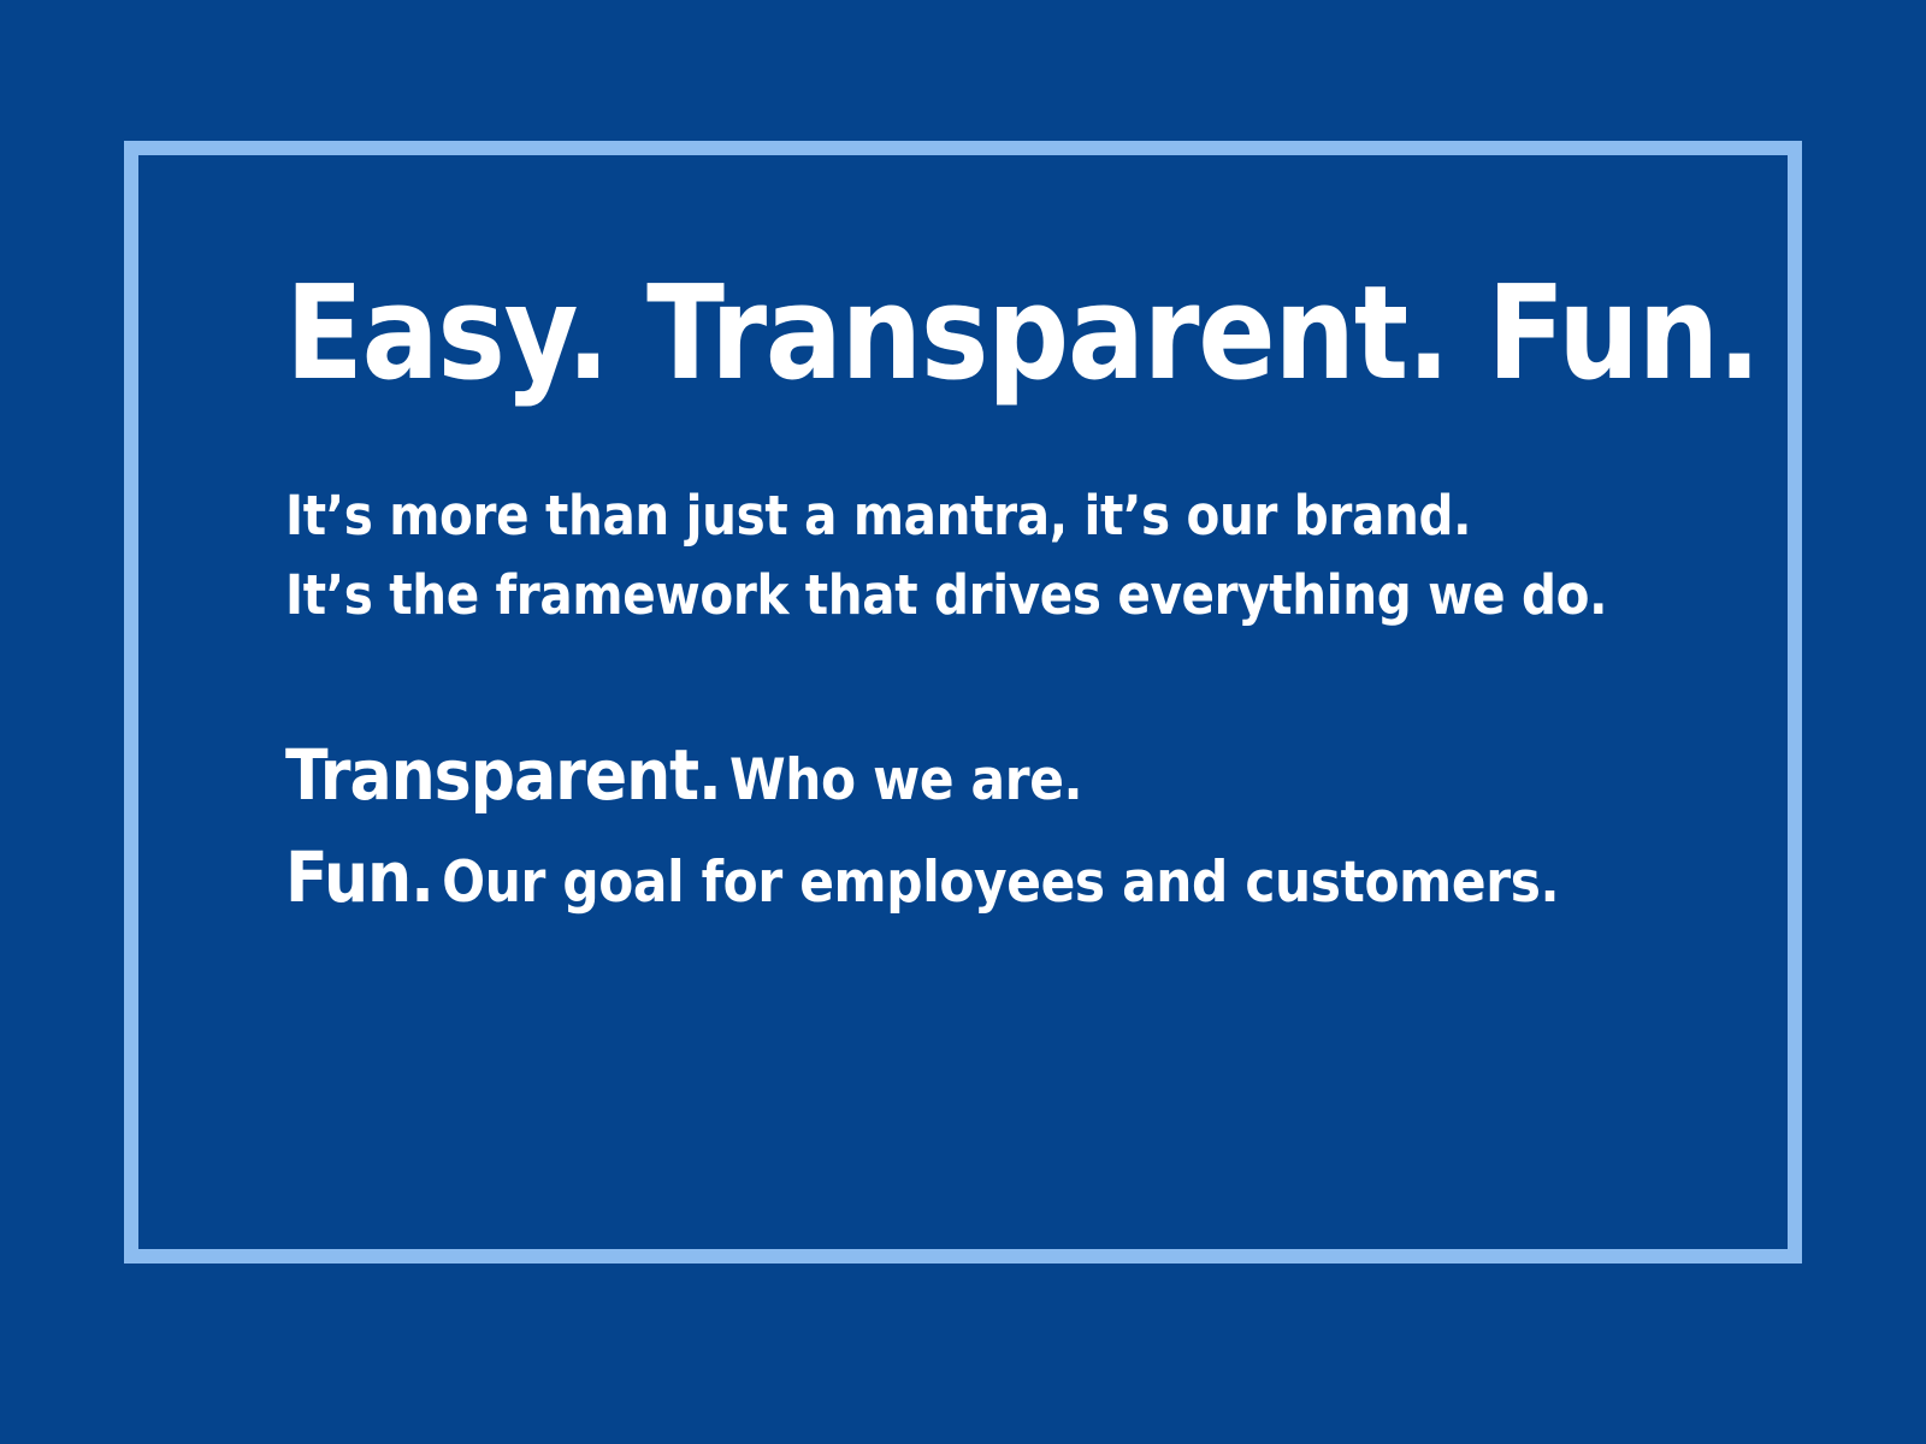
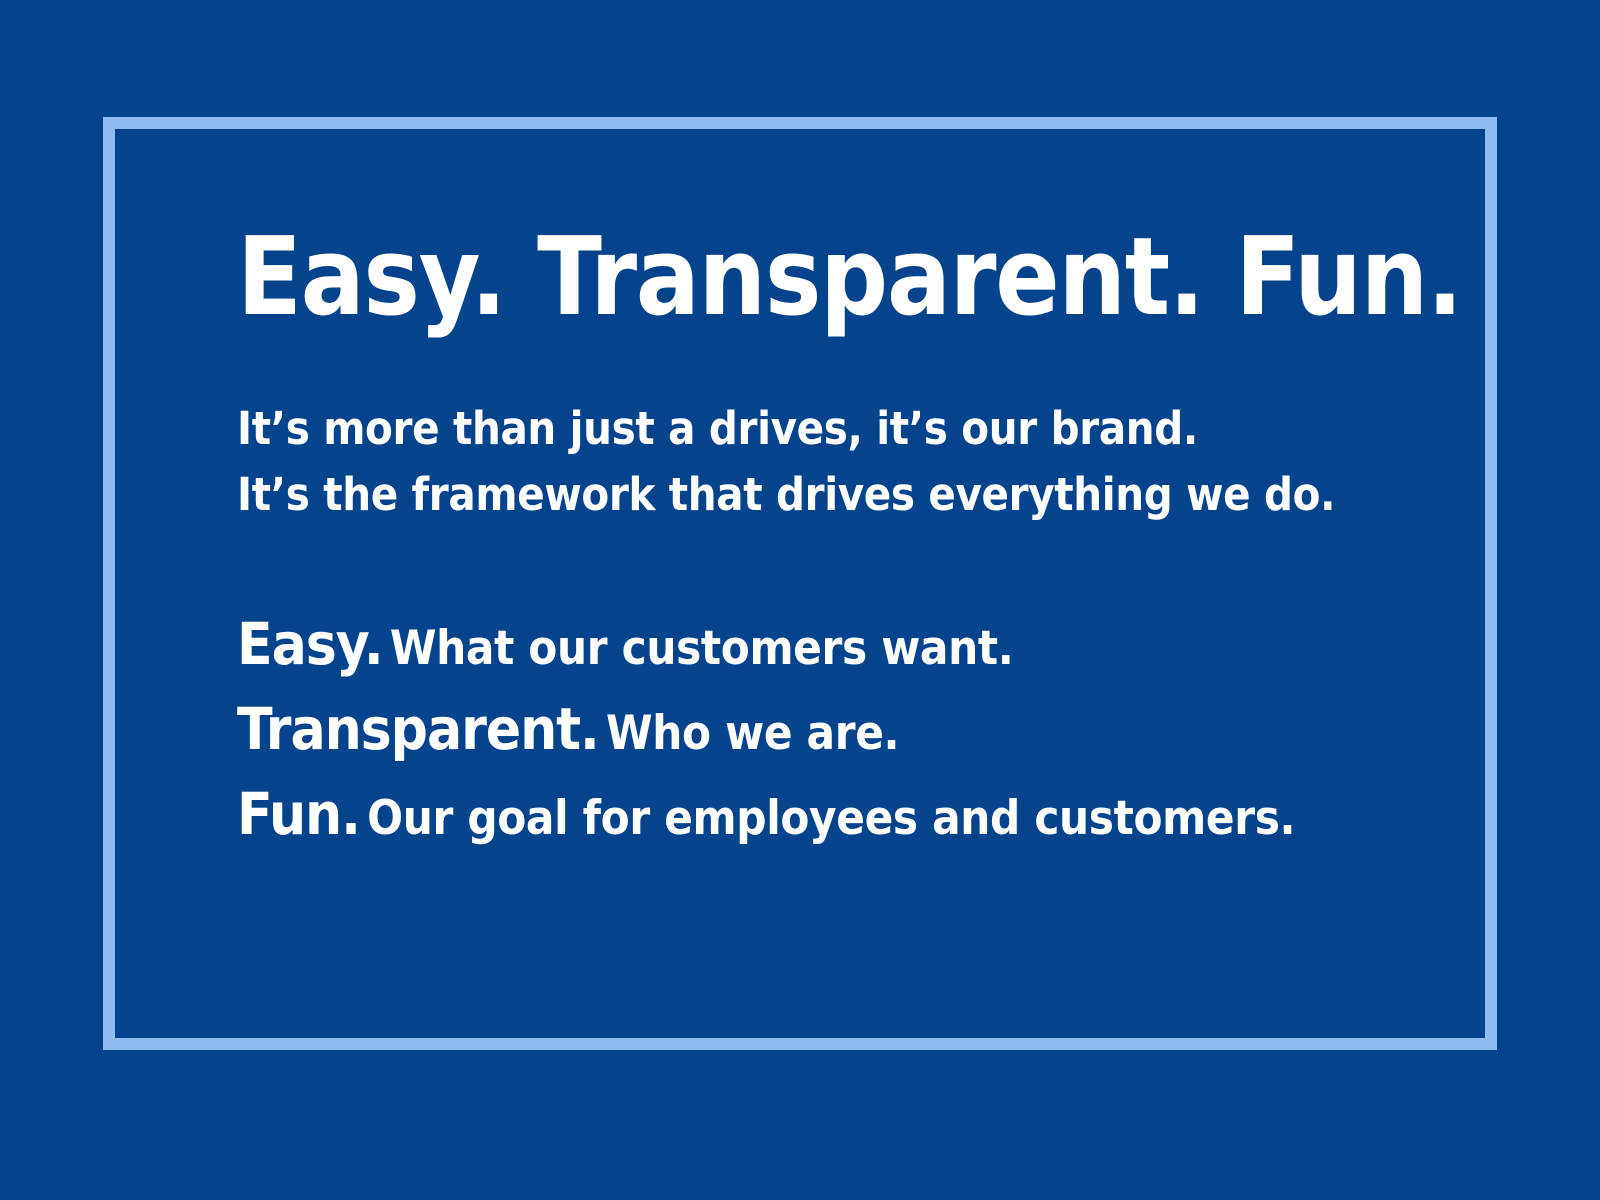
  Easy. Transparent. Fun.
- It’s more than just a mantra, it’s our brand.
+ It’s more than just a drives, it’s our brand.
  It’s the framework that drives everything we do.
+ Easy. What our customers want.
  Transparent. Who we are.
  Fun. Our goal for employees and customers.
